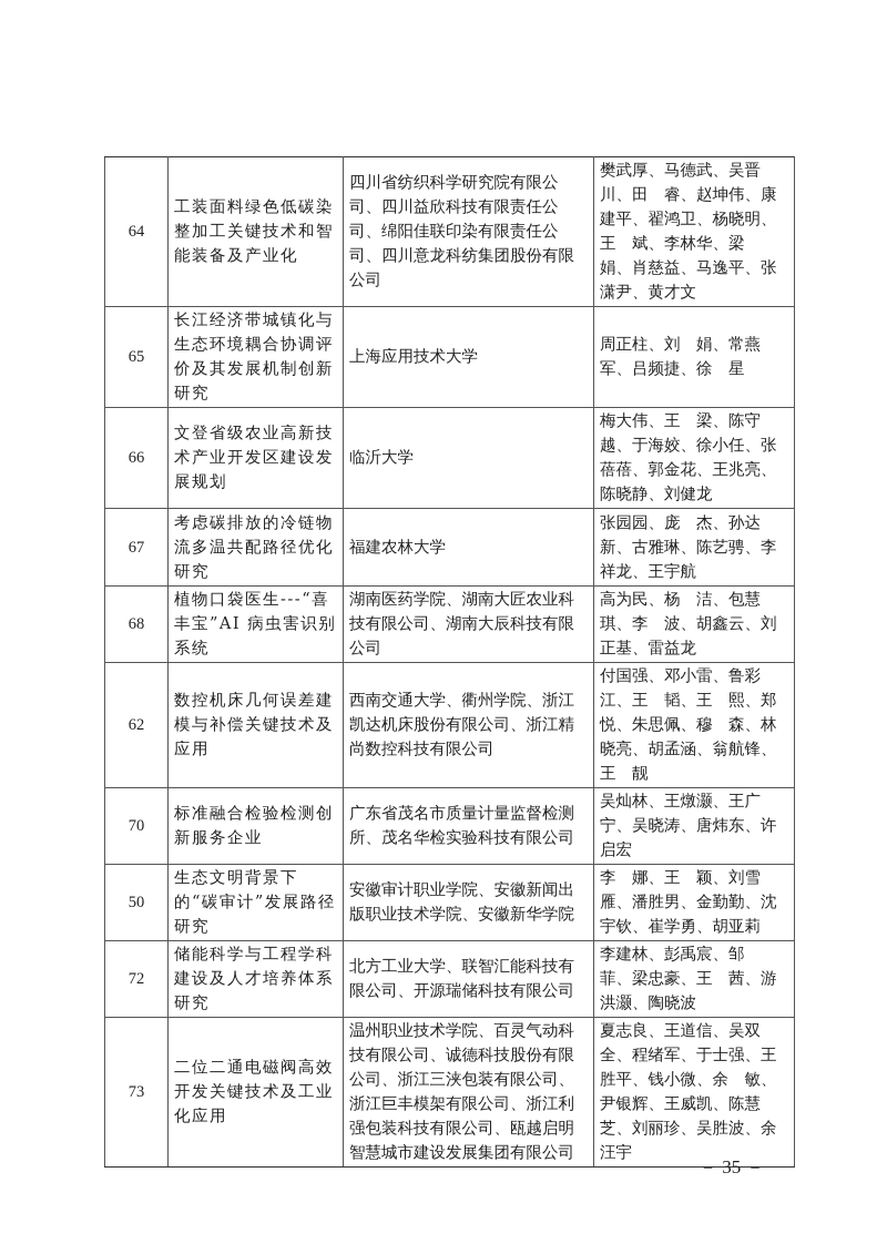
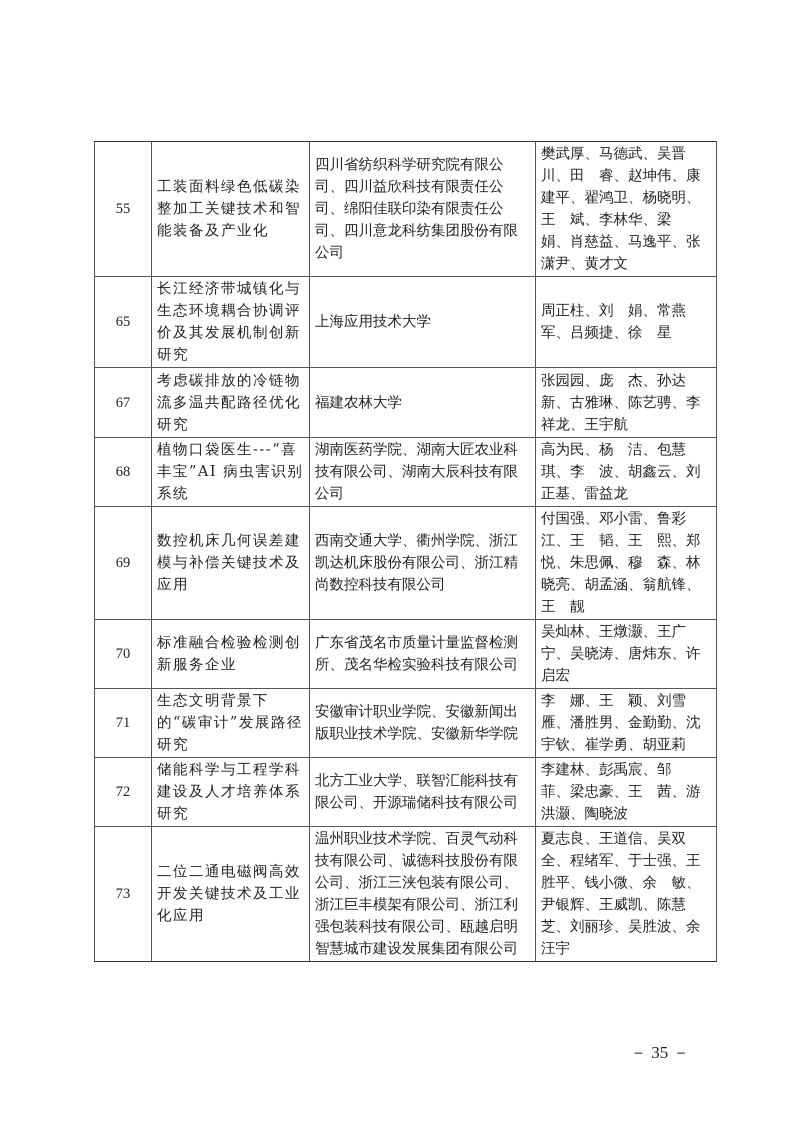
- 64	工装面料绿色低碳染整加工关键技术和智能装备及产业化	四川省纺织科学研究院有限公司、四川益欣科技有限责任公司、绵阳佳联印染有限责任公司、四川意龙科纺集团股份有限公司	樊武厚、马德武、吴晋川、田 睿、赵坤伟、康建平、翟鸿卫、杨晓明、王 斌、李林华、梁 娟、肖慈益、马逸平、张潇尹、黄才文
+ 55	工装面料绿色低碳染整加工关键技术和智能装备及产业化	四川省纺织科学研究院有限公司、四川益欣科技有限责任公司、绵阳佳联印染有限责任公司、四川意龙科纺集团股份有限公司	樊武厚、马德武、吴晋川、田 睿、赵坤伟、康建平、翟鸿卫、杨晓明、王 斌、李林华、梁 娟、肖慈益、马逸平、张潇尹、黄才文
  65	长江经济带城镇化与生态环境耦合协调评价及其发展机制创新研究	上海应用技术大学	周正柱、刘 娟、常燕军、吕频捷、徐 星
- 66	文登省级农业高新技术产业开发区建设发展规划	临沂大学	梅大伟、王 梁、陈守越、于海姣、徐小任、张蓓蓓、郭金花、王兆亮、陈晓静、刘健龙
  67	考虑碳排放的冷链物流多温共配路径优化研究	福建农林大学	张园园、庞 杰、孙达新、古雅琳、陈艺骋、李祥龙、王宇航
  68	植物口袋医生---“喜丰宝”AI 病虫害识别系统	湖南医药学院、湖南大匠农业科技有限公司、湖南大辰科技有限公司	高为民、杨 洁、包慧琪、李 波、胡鑫云、刘正基、雷益龙
- 62	数控机床几何误差建模与补偿关键技术及应用	西南交通大学、衢州学院、浙江凯达机床股份有限公司、浙江精尚数控科技有限公司	付国强、邓小雷、鲁彩江、王 韬、王 熙、郑 悦、朱思佩、穆 森、林晓亮、胡孟涵、翁航锋、王 靓
+ 69	数控机床几何误差建模与补偿关键技术及应用	西南交通大学、衢州学院、浙江凯达机床股份有限公司、浙江精尚数控科技有限公司	付国强、邓小雷、鲁彩江、王 韬、王 熙、郑 悦、朱思佩、穆 森、林晓亮、胡孟涵、翁航锋、王 靓
  70	标准融合检验检测创新服务企业	广东省茂名市质量计量监督检测所、茂名华检实验科技有限公司	吴灿林、王燉灏、王广宁、吴晓涛、唐炜东、许启宏
- 50	生态文明背景下的“碳审计”发展路径研究	安徽审计职业学院、安徽新闻出版职业技术学院、安徽新华学院	李 娜、王 颖、刘雪雁、潘胜男、金勤勤、沈宇钦、崔学勇、胡亚莉
+ 71	生态文明背景下的“碳审计”发展路径研究	安徽审计职业学院、安徽新闻出版职业技术学院、安徽新华学院	李 娜、王 颖、刘雪雁、潘胜男、金勤勤、沈宇钦、崔学勇、胡亚莉
  72	储能科学与工程学科建设及人才培养体系研究	北方工业大学、联智汇能科技有限公司、开源瑞储科技有限公司	李建林、彭禹宸、邹 菲、梁忠豪、王 茜、游洪灏、陶晓波
  73	二位二通电磁阀高效开发关键技术及工业化应用	温州职业技术学院、百灵气动科技有限公司、诚德科技股份有限公司、浙江三浃包装有限公司、浙江巨丰模架有限公司、浙江利强包装科技有限公司、瓯越启明智慧城市建设发展集团有限公司	夏志良、王道信、吴双全、程绪军、于士强、王胜平、钱小微、余 敏、尹银辉、王威凯、陈慧芝、刘丽珍、吴胜波、余汪宇
  － 35 －
